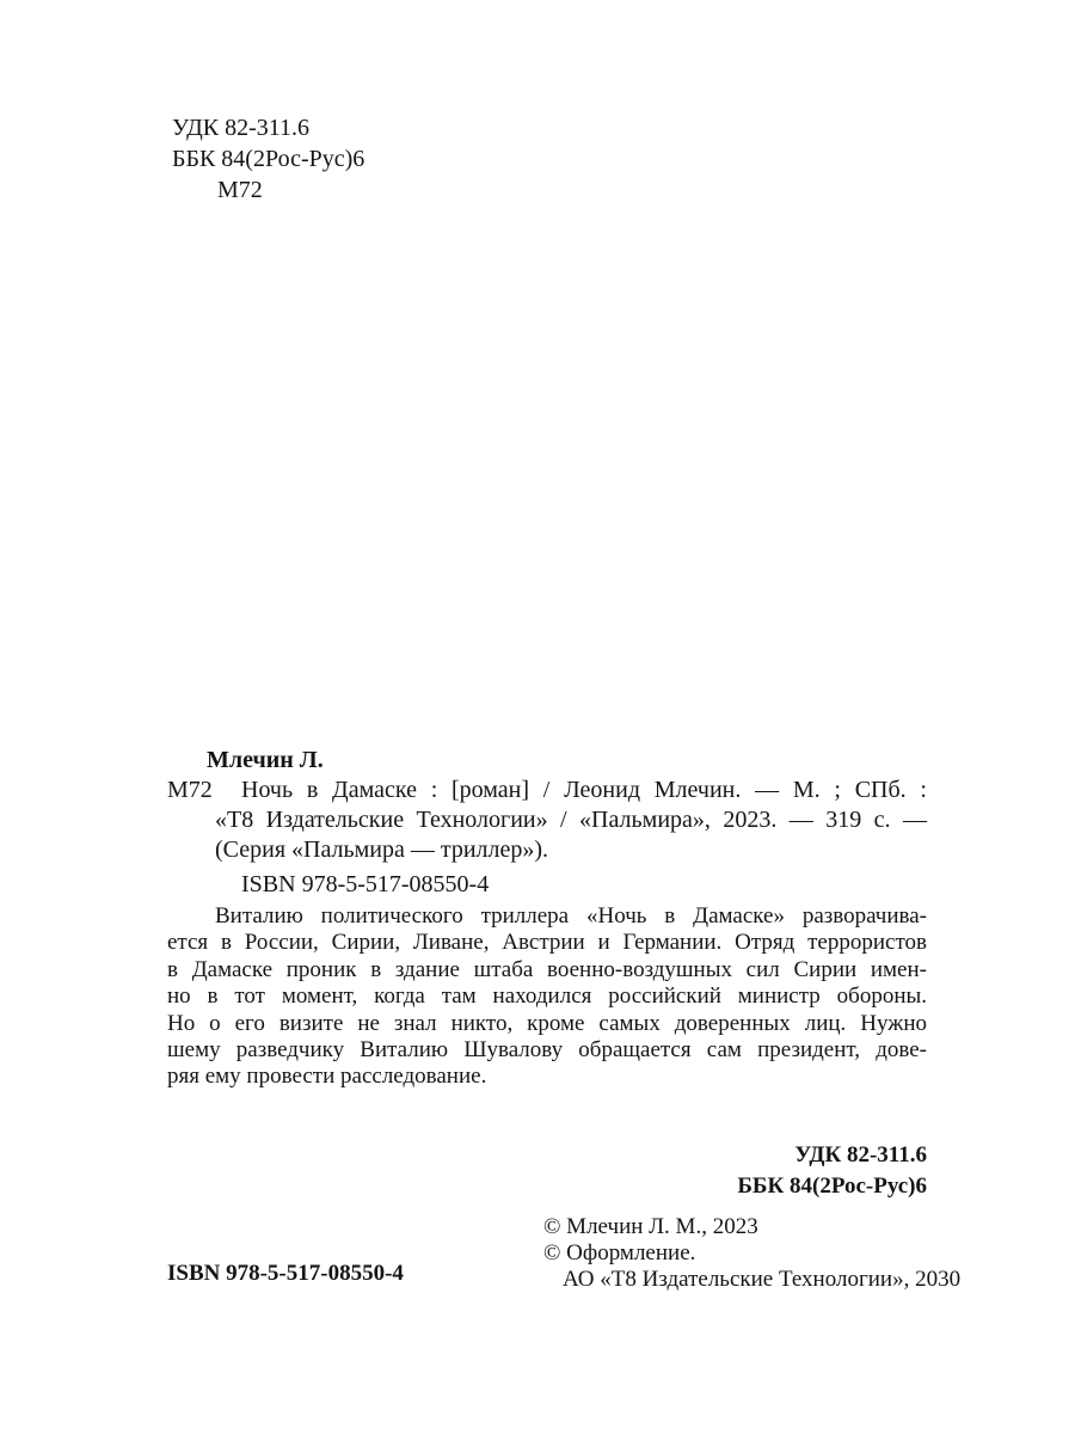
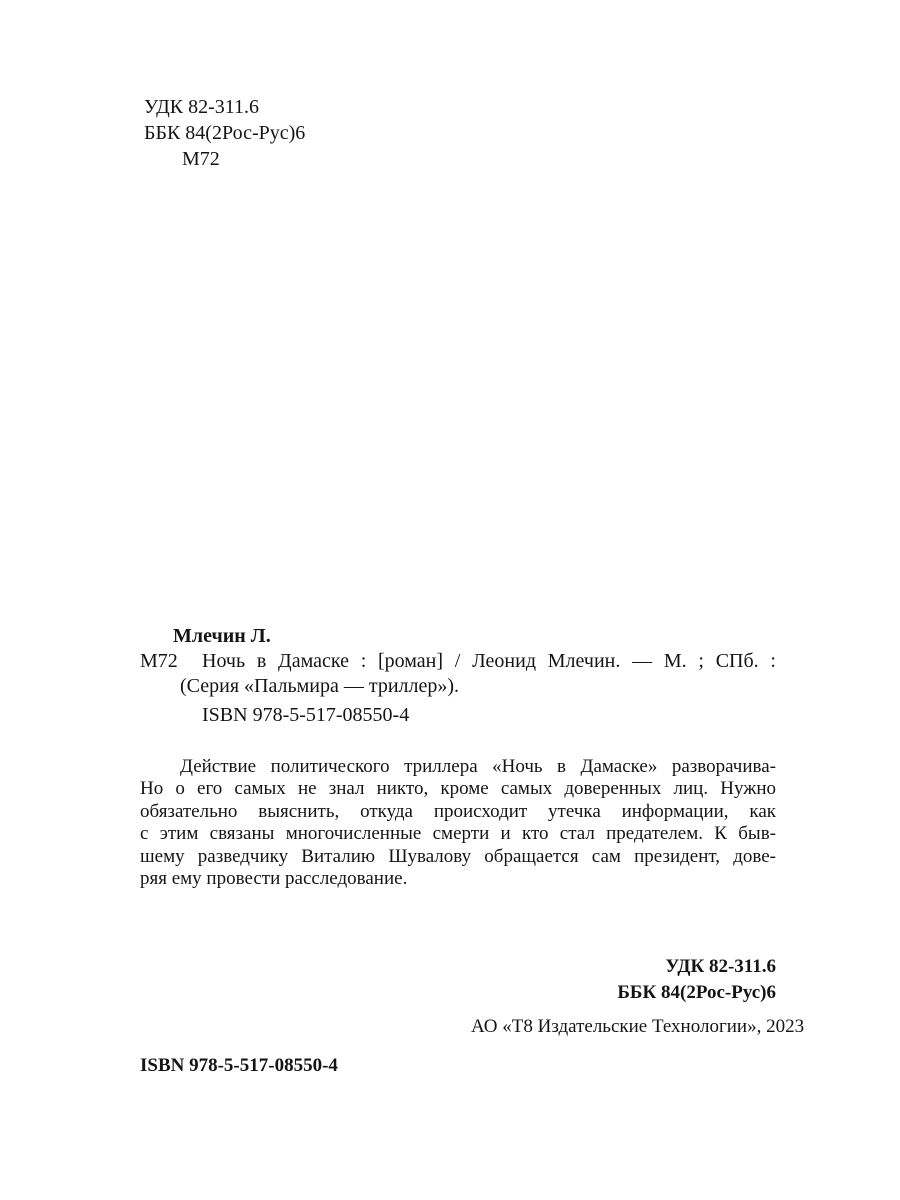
  УДК 82-311.6
  ББК 84(2Рос-Рус)6
  М72
  Млечин Л.
  М72
  Ночь в Дамаске : [роман] / Леонид Млечин. — М. ; СПб. :
- «Т8 Издательские Технологии» / «Пальмира», 2023. — 319 с. —
  (Серия «Пальмира — триллер»).
  ISBN 978-5-517-08550-4
- Виталию политического триллера «Ночь в Дамаске» разворачива-
+ Действие политического триллера «Ночь в Дамаске» разворачива-
- ется в России, Сирии, Ливане, Австрии и Германии. Отряд террористов
- в Дамаске проник в здание штаба военно-воздушных сил Сирии имен-
- но в тот момент, когда там находился российский министр обороны.
- Но о его визите не знал никто, кроме самых доверенных лиц. Нужно
+ Но о его самых не знал никто, кроме самых доверенных лиц. Нужно
+ обязательно выяснить, откуда происходит утечка информации, как
+ с этим связаны многочисленные смерти и кто стал предателем. К быв-
  шему разведчику Виталию Шувалову обращается сам президент, дове-
  ряя ему провести расследование.
  УДК 82-311.6
  ББК 84(2Рос-Рус)6
- © Млечин Л. М., 2023
- © Оформление.
- АО «Т8 Издательские Технологии», 2030
+ АО «Т8 Издательские Технологии», 2023
  ISBN 978-5-517-08550-4
